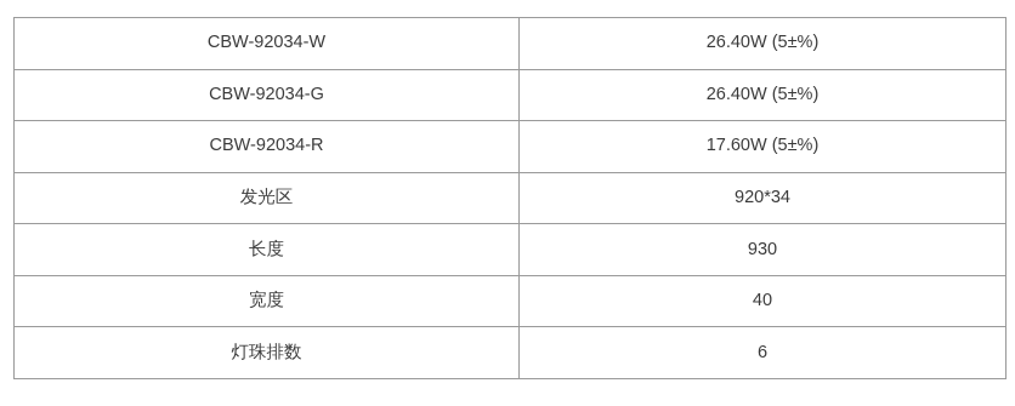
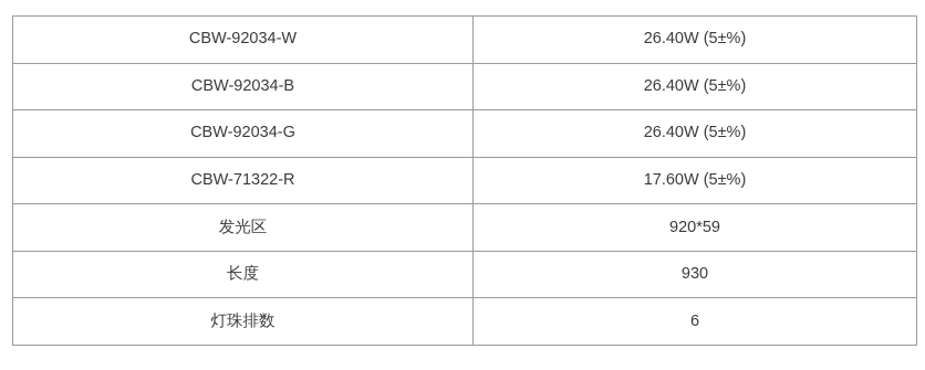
  CBW-92034-W	26.40W (5±%)
+ CBW-92034-B	26.40W (5±%)
  CBW-92034-G	26.40W (5±%)
- CBW-92034-R	17.60W (5±%)
+ CBW-71322-R	17.60W (5±%)
- 发光区	920*34
+ 发光区	920*59
  长度	930
- 宽度	40
  灯珠排数	6
